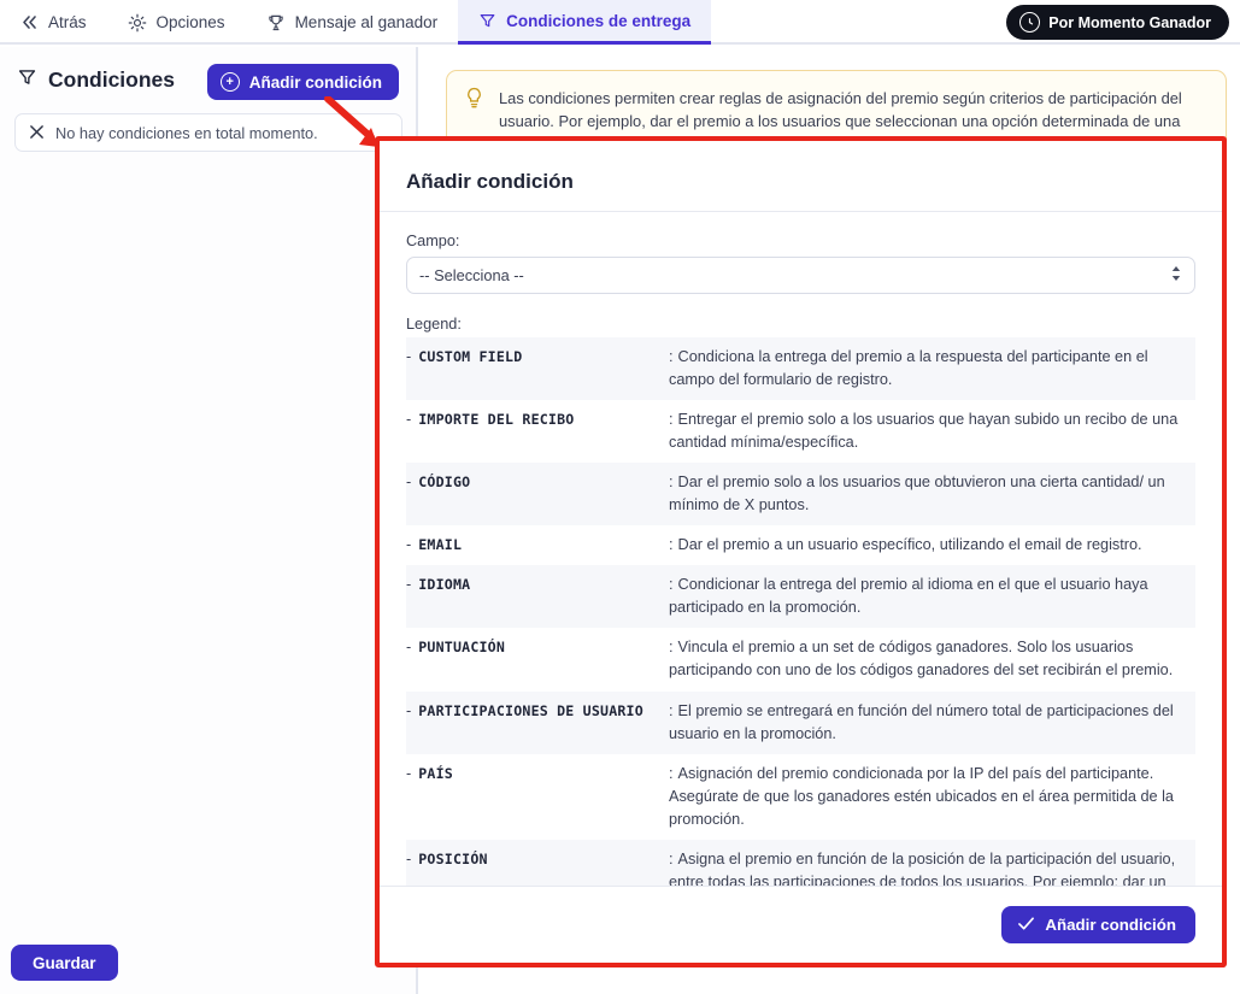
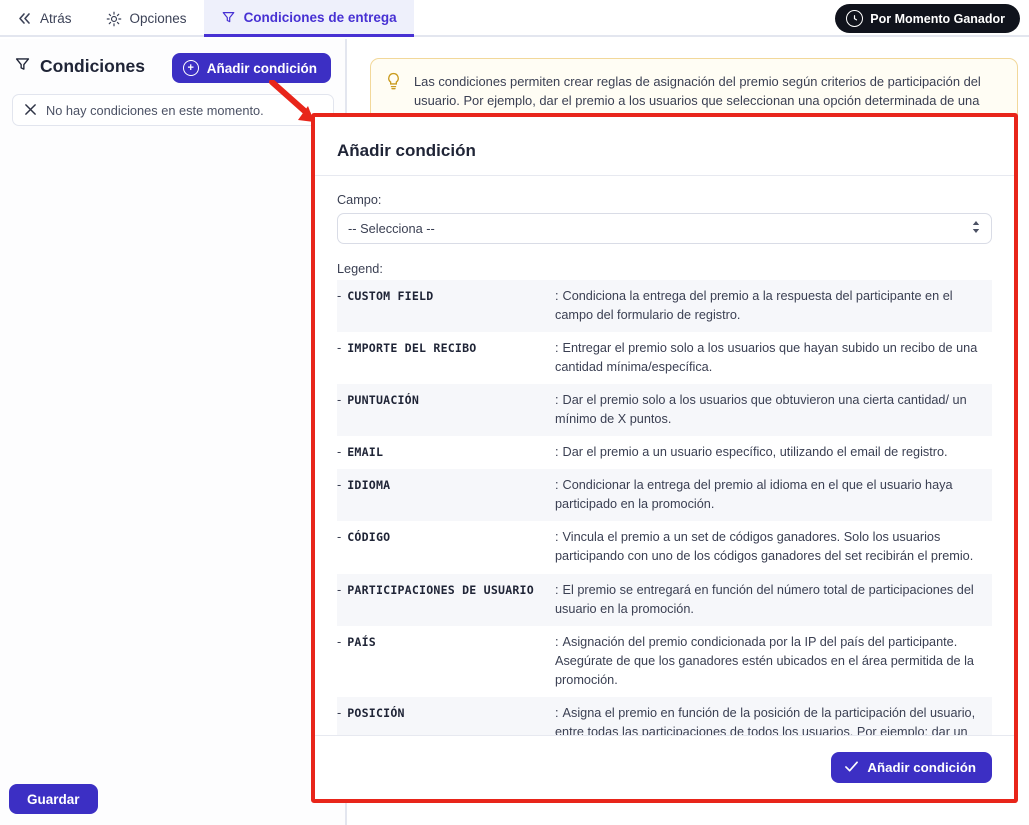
  Atrás
  Opciones
- Mensaje al ganador
  Condiciones de entrega
  Por Momento Ganador
  Condiciones
  +
  Añadir condición
- No hay condiciones en total momento.
+ No hay condiciones en este momento.
  Guardar
  Las condiciones permiten crear reglas de asignación del premio según criterios de participación del usuario. Por ejemplo, dar el premio a los usuarios que seleccionan una opción determinada de una
  Añadir condición
  Campo:
  -- Selecciona --
  Legend:
  - CUSTOM FIELD	: Condiciona la entrega del premio a la respuesta del participante en el campo del formulario de registro.
  - IMPORTE DEL RECIBO	: Entregar el premio solo a los usuarios que hayan subido un recibo de una cantidad mínima/específica.
- - CÓDIGO	: Dar el premio solo a los usuarios que obtuvieron una cierta cantidad/ un mínimo de X puntos.
+ - PUNTUACIÓN	: Dar el premio solo a los usuarios que obtuvieron una cierta cantidad/ un mínimo de X puntos.
  - EMAIL	: Dar el premio a un usuario específico, utilizando el email de registro.
  - IDIOMA	: Condicionar la entrega del premio al idioma en el que el usuario haya participado en la promoción.
- - PUNTUACIÓN	: Vincula el premio a un set de códigos ganadores. Solo los usuarios participando con uno de los códigos ganadores del set recibirán el premio.
+ - CÓDIGO	: Vincula el premio a un set de códigos ganadores. Solo los usuarios participando con uno de los códigos ganadores del set recibirán el premio.
  - PARTICIPACIONES DE USUARIO	: El premio se entregará en función del número total de participaciones del usuario en la promoción.
  - PAÍS	: Asignación del premio condicionada por la IP del país del participante. Asegúrate de que los ganadores estén ubicados en el área permitida de la promoción.
  Añadir condición
